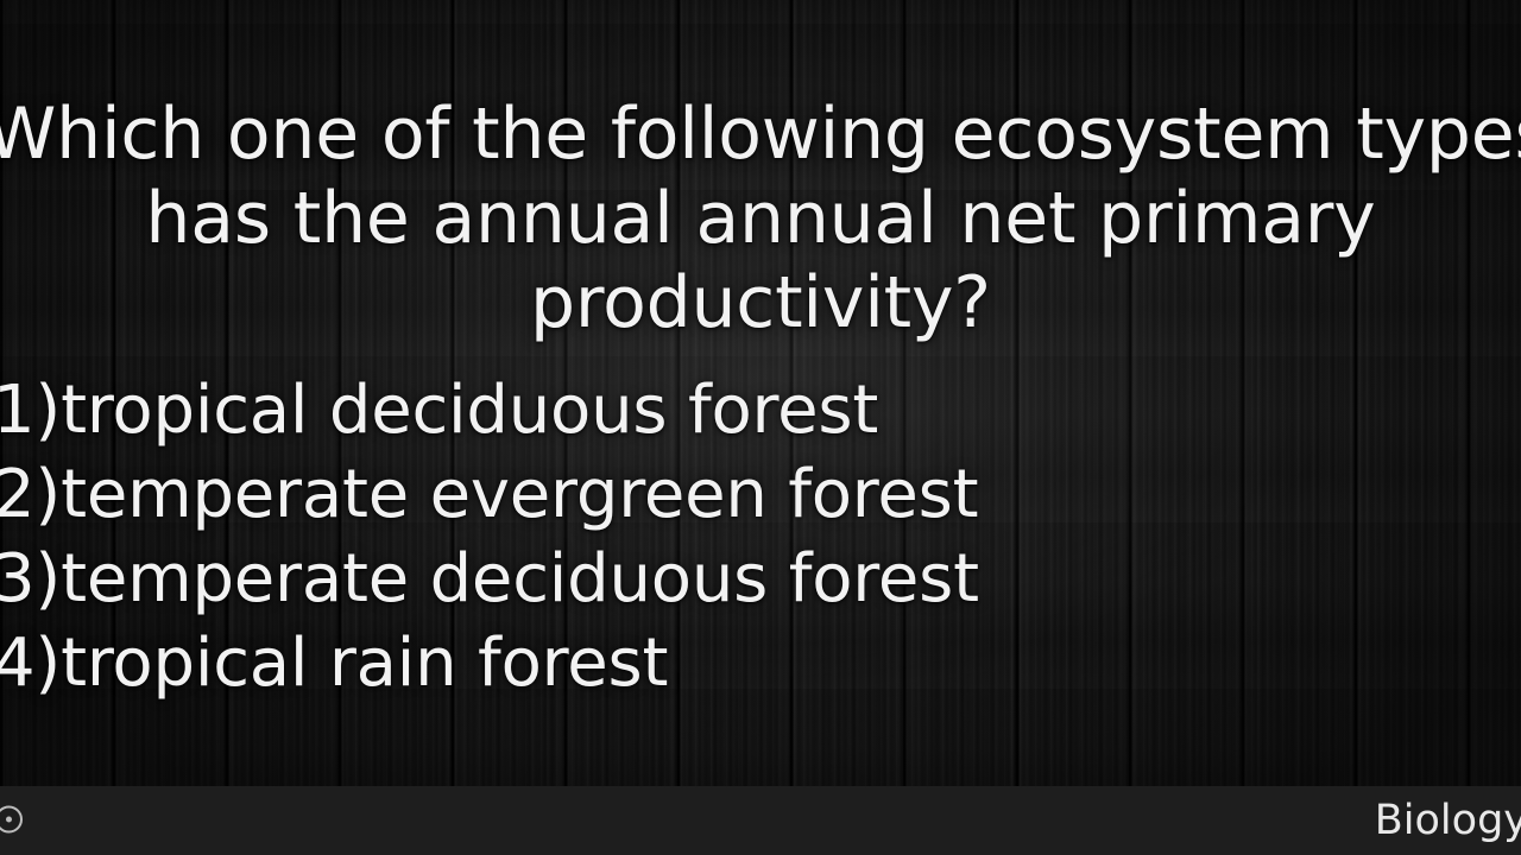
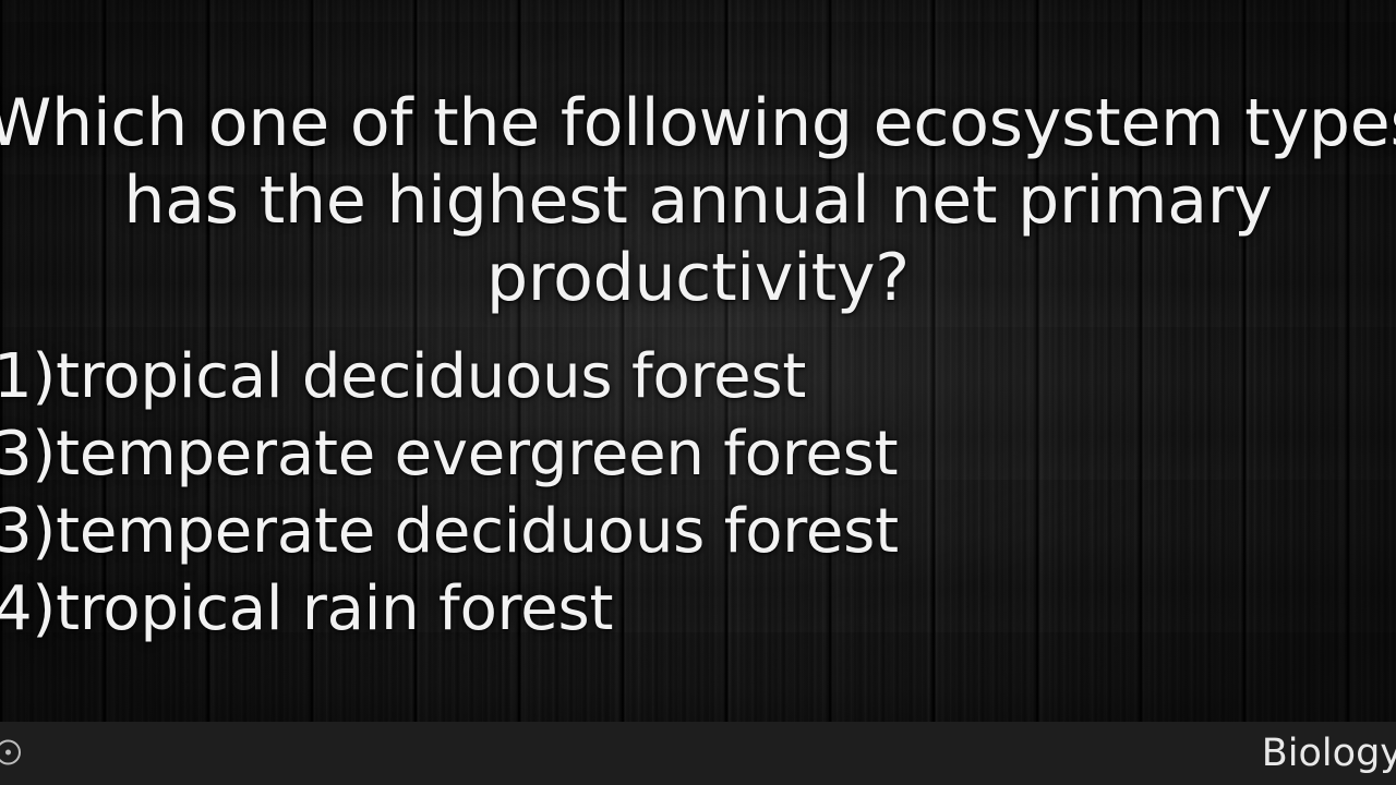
  Which one of the following ecosystem type
- has the annual annual net primary
+ has the highest annual net primary
  productivity?
  1)tropical deciduous forest
- 2)temperate evergreen forest
+ 3)temperate evergreen forest
  3)temperate deciduous forest
  4)tropical rain forest
  Biology
